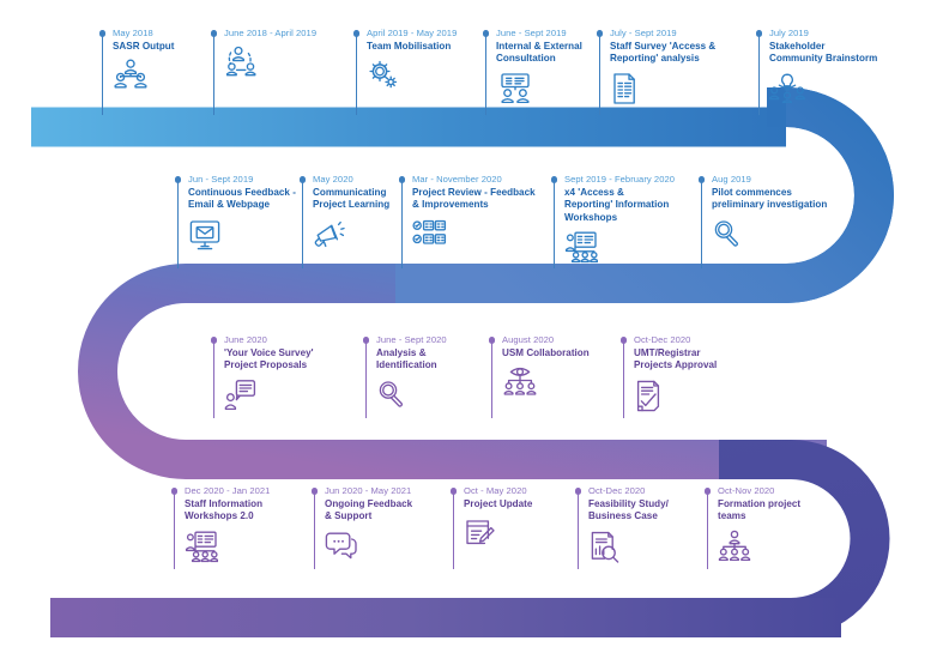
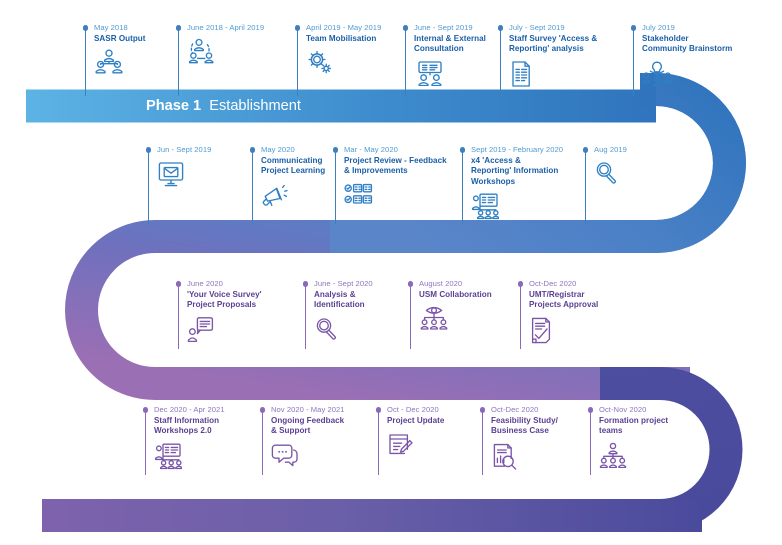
+ Phase 1 Establishment
  May 2018
  SASR Output
  June 2018 - April 2019
  April 2019 - May 2019
  Team Mobilisation
  June - Sept 2019
  Internal & External
  Consultation
  July - Sept 2019
  Staff Survey 'Access &
  Reporting' analysis
  July 2019
  Stakeholder
  Community Brainstorm
  Jun - Sept 2019
- Continuous Feedback -
- Email & Webpage
  May 2020
  Communicating
  Project Learning
- Mar - November 2020
+ Mar - May 2020
  Project Review - Feedback
  & Improvements
  Sept 2019 - February 2020
  x4 'Access &
  Reporting' Information
  Workshops
  Aug 2019
- Pilot commences
- preliminary investigation
  June 2020
  'Your Voice Survey'
  Project Proposals
  June - Sept 2020
  Analysis &
  Identification
  August 2020
  USM Collaboration
  Oct-Dec 2020
  UMT/Registrar
  Projects Approval
- Dec 2020 - Jan 2021
+ Dec 2020 - Apr 2021
  Staff Information
  Workshops 2.0
- Jun 2020 - May 2021
+ Nov 2020 - May 2021
  Ongoing Feedback
  & Support
- Oct - May 2020
+ Oct - Dec 2020
  Project Update
  Oct-Dec 2020
  Feasibility Study/
  Business Case
  Oct-Nov 2020
  Formation project
  teams
